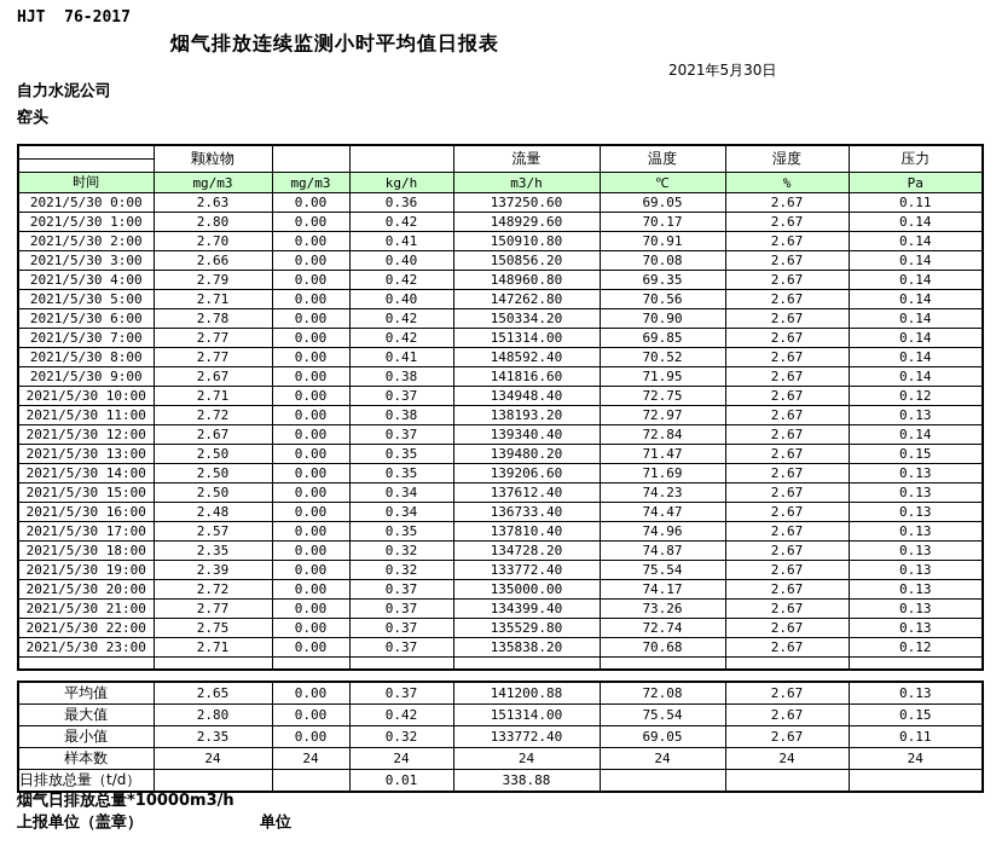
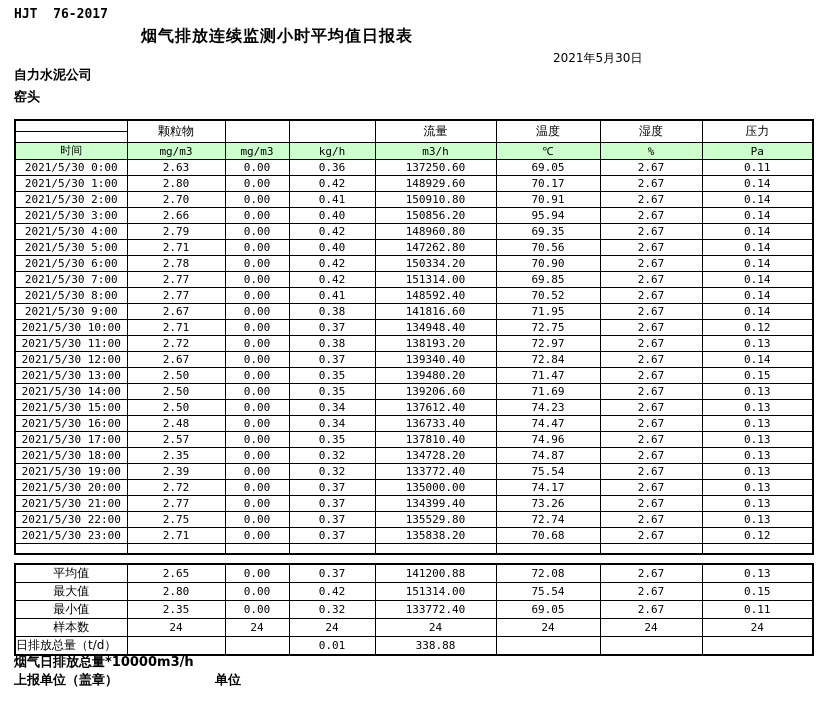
  HJT 76-2017
  烟气排放连续监测小时平均值日报表
  2021年5月30日
  自力水泥公司
  窑头
  	颗粒物			流量	温度	湿度	压力
  时间	mg/m3	mg/m3	kg/h	m3/h	℃	%	Pa
  2021/5/30 0:00	2.63	0.00	0.36	137250.60	69.05	2.67	0.11
  2021/5/30 1:00	2.80	0.00	0.42	148929.60	70.17	2.67	0.14
  2021/5/30 2:00	2.70	0.00	0.41	150910.80	70.91	2.67	0.14
- 2021/5/30 3:00	2.66	0.00	0.40	150856.20	70.08	2.67	0.14
+ 2021/5/30 3:00	2.66	0.00	0.40	150856.20	95.94	2.67	0.14
  2021/5/30 4:00	2.79	0.00	0.42	148960.80	69.35	2.67	0.14
  2021/5/30 5:00	2.71	0.00	0.40	147262.80	70.56	2.67	0.14
  2021/5/30 6:00	2.78	0.00	0.42	150334.20	70.90	2.67	0.14
  2021/5/30 7:00	2.77	0.00	0.42	151314.00	69.85	2.67	0.14
  2021/5/30 8:00	2.77	0.00	0.41	148592.40	70.52	2.67	0.14
  2021/5/30 9:00	2.67	0.00	0.38	141816.60	71.95	2.67	0.14
  2021/5/30 10:00	2.71	0.00	0.37	134948.40	72.75	2.67	0.12
  2021/5/30 11:00	2.72	0.00	0.38	138193.20	72.97	2.67	0.13
  2021/5/30 12:00	2.67	0.00	0.37	139340.40	72.84	2.67	0.14
  2021/5/30 13:00	2.50	0.00	0.35	139480.20	71.47	2.67	0.15
  2021/5/30 14:00	2.50	0.00	0.35	139206.60	71.69	2.67	0.13
  2021/5/30 15:00	2.50	0.00	0.34	137612.40	74.23	2.67	0.13
  2021/5/30 16:00	2.48	0.00	0.34	136733.40	74.47	2.67	0.13
  2021/5/30 17:00	2.57	0.00	0.35	137810.40	74.96	2.67	0.13
  2021/5/30 18:00	2.35	0.00	0.32	134728.20	74.87	2.67	0.13
  2021/5/30 19:00	2.39	0.00	0.32	133772.40	75.54	2.67	0.13
  2021/5/30 20:00	2.72	0.00	0.37	135000.00	74.17	2.67	0.13
  2021/5/30 21:00	2.77	0.00	0.37	134399.40	73.26	2.67	0.13
  2021/5/30 22:00	2.75	0.00	0.37	135529.80	72.74	2.67	0.13
  2021/5/30 23:00	2.71	0.00	0.37	135838.20	70.68	2.67	0.12
  平均值	2.65	0.00	0.37	141200.88	72.08	2.67	0.13
  最大值	2.80	0.00	0.42	151314.00	75.54	2.67	0.15
  最小值	2.35	0.00	0.32	133772.40	69.05	2.67	0.11
  样本数	24	24	24	24	24	24	24
  日排放总量（t/d）			0.01	338.88
  烟气日排放总量*10000m3/h
  上报单位（盖章）
  单位
